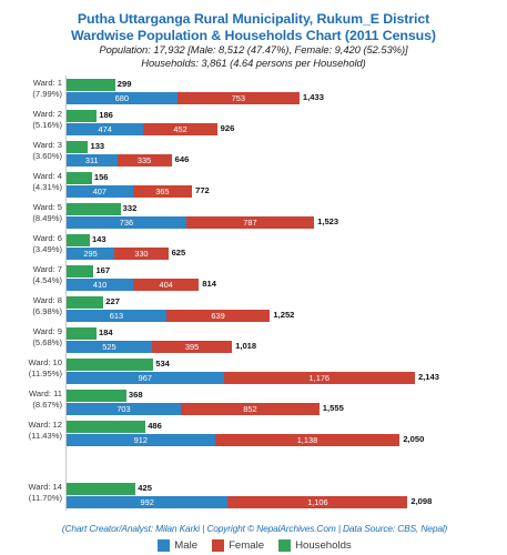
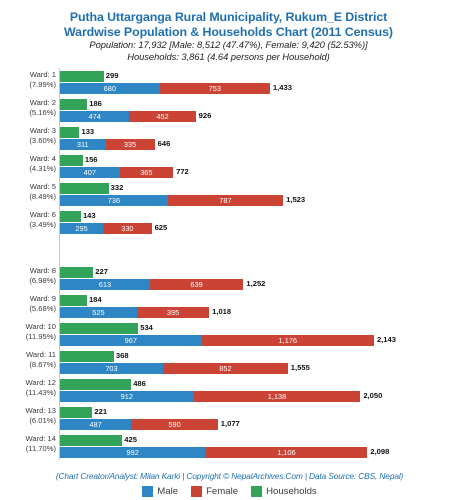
  Putha Uttarganga Rural Municipality, Rukum_E District
  Wardwise Population & Households Chart (2011 Census)
  Population: 17,932 [Male: 8,512 (47.47%), Female: 9,420 (52.53%)]
  Households: 3,861 (4.64 persons per Household)
  Ward: 1
  (7.99%)
  299
  680
  753
  1,433
  Ward: 2
  (5.16%)
  186
  474
  452
  926
  Ward: 3
  (3.60%)
  133
  311
  335
  646
  Ward: 4
  (4.31%)
  156
  407
  365
  772
  Ward: 5
  (8.49%)
  332
  736
  787
  1,523
  Ward: 6
  (3.49%)
  143
  295
  330
  625
- Ward: 7
- (4.54%)
- 167
- 410
- 404
- 814
  Ward: 8
  (6.98%)
  227
  613
  639
  1,252
  Ward: 9
  (5.68%)
  184
  525
  395
  1,018
  Ward: 10
  (11.95%)
  534
  967
  1,176
  2,143
  Ward: 11
  (8.67%)
  368
  703
  852
  1,555
  Ward: 12
  (11.43%)
  486
  912
  1,138
  2,050
+ Ward: 13
+ (6.01%)
+ 221
+ 487
+ 590
+ 1,077
  Ward: 14
  (11.70%)
  425
  992
  1,106
  2,098
  (Chart Creator/Analyst: Milan Karki | Copyright © NepalArchives.Com | Data Source: CBS, Nepal)
  Male
  Female
  Households
